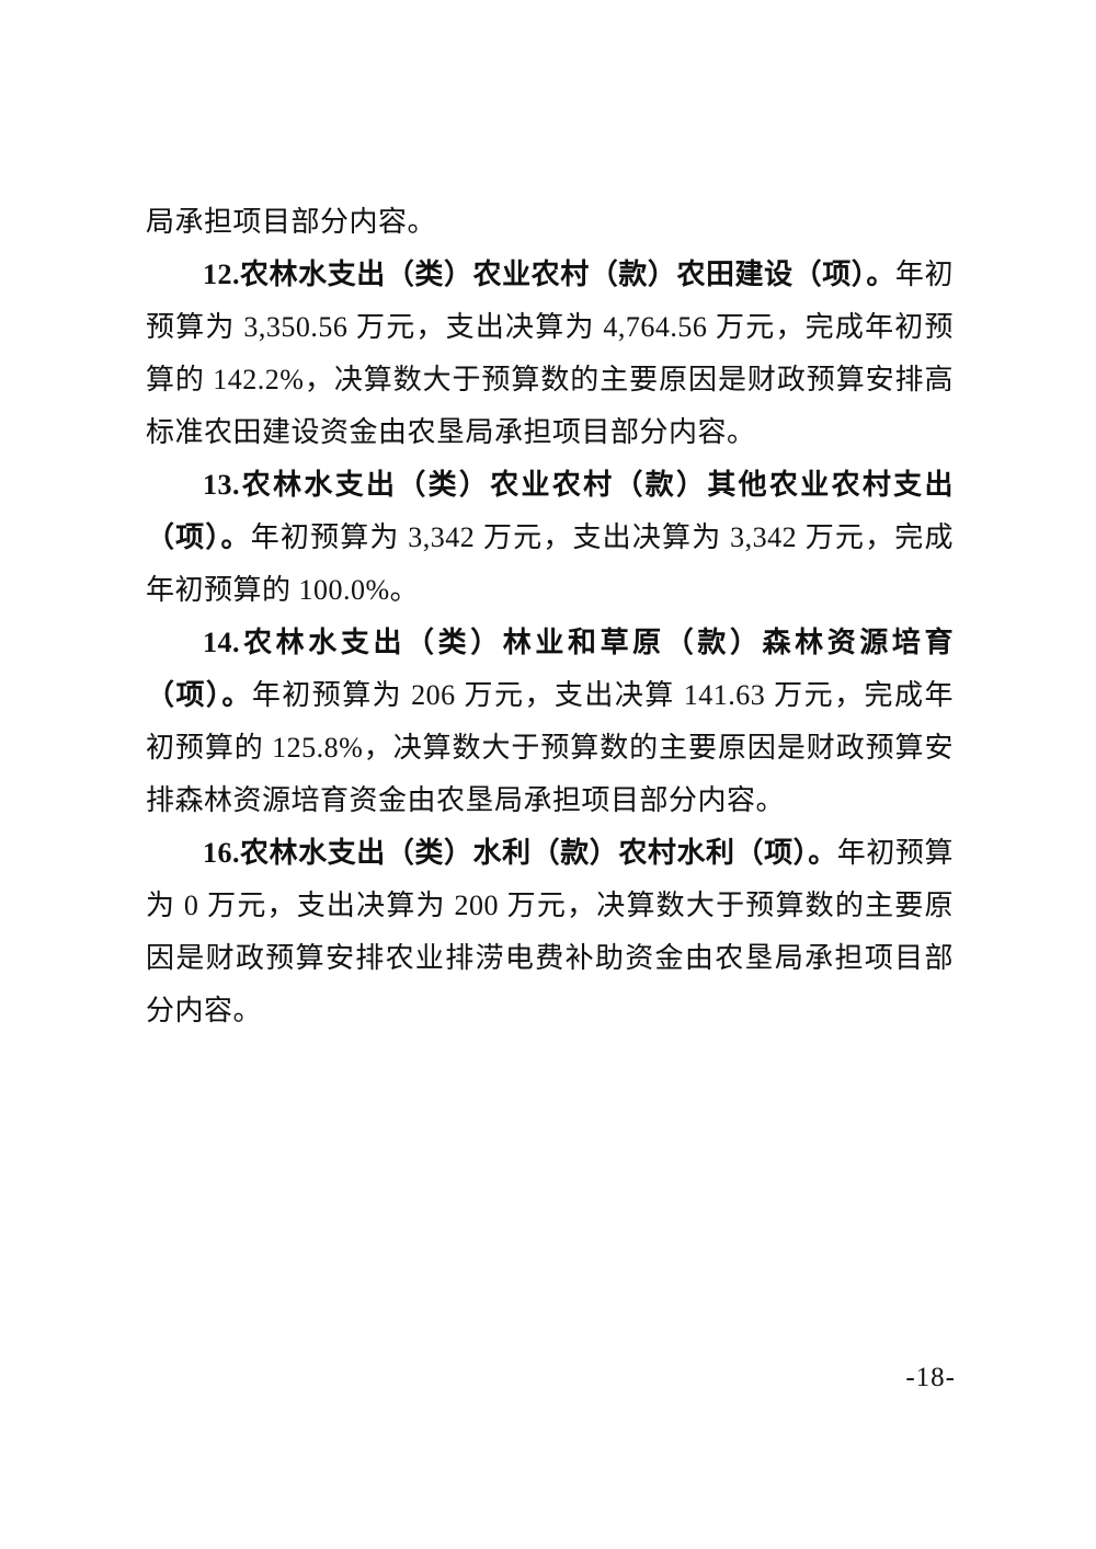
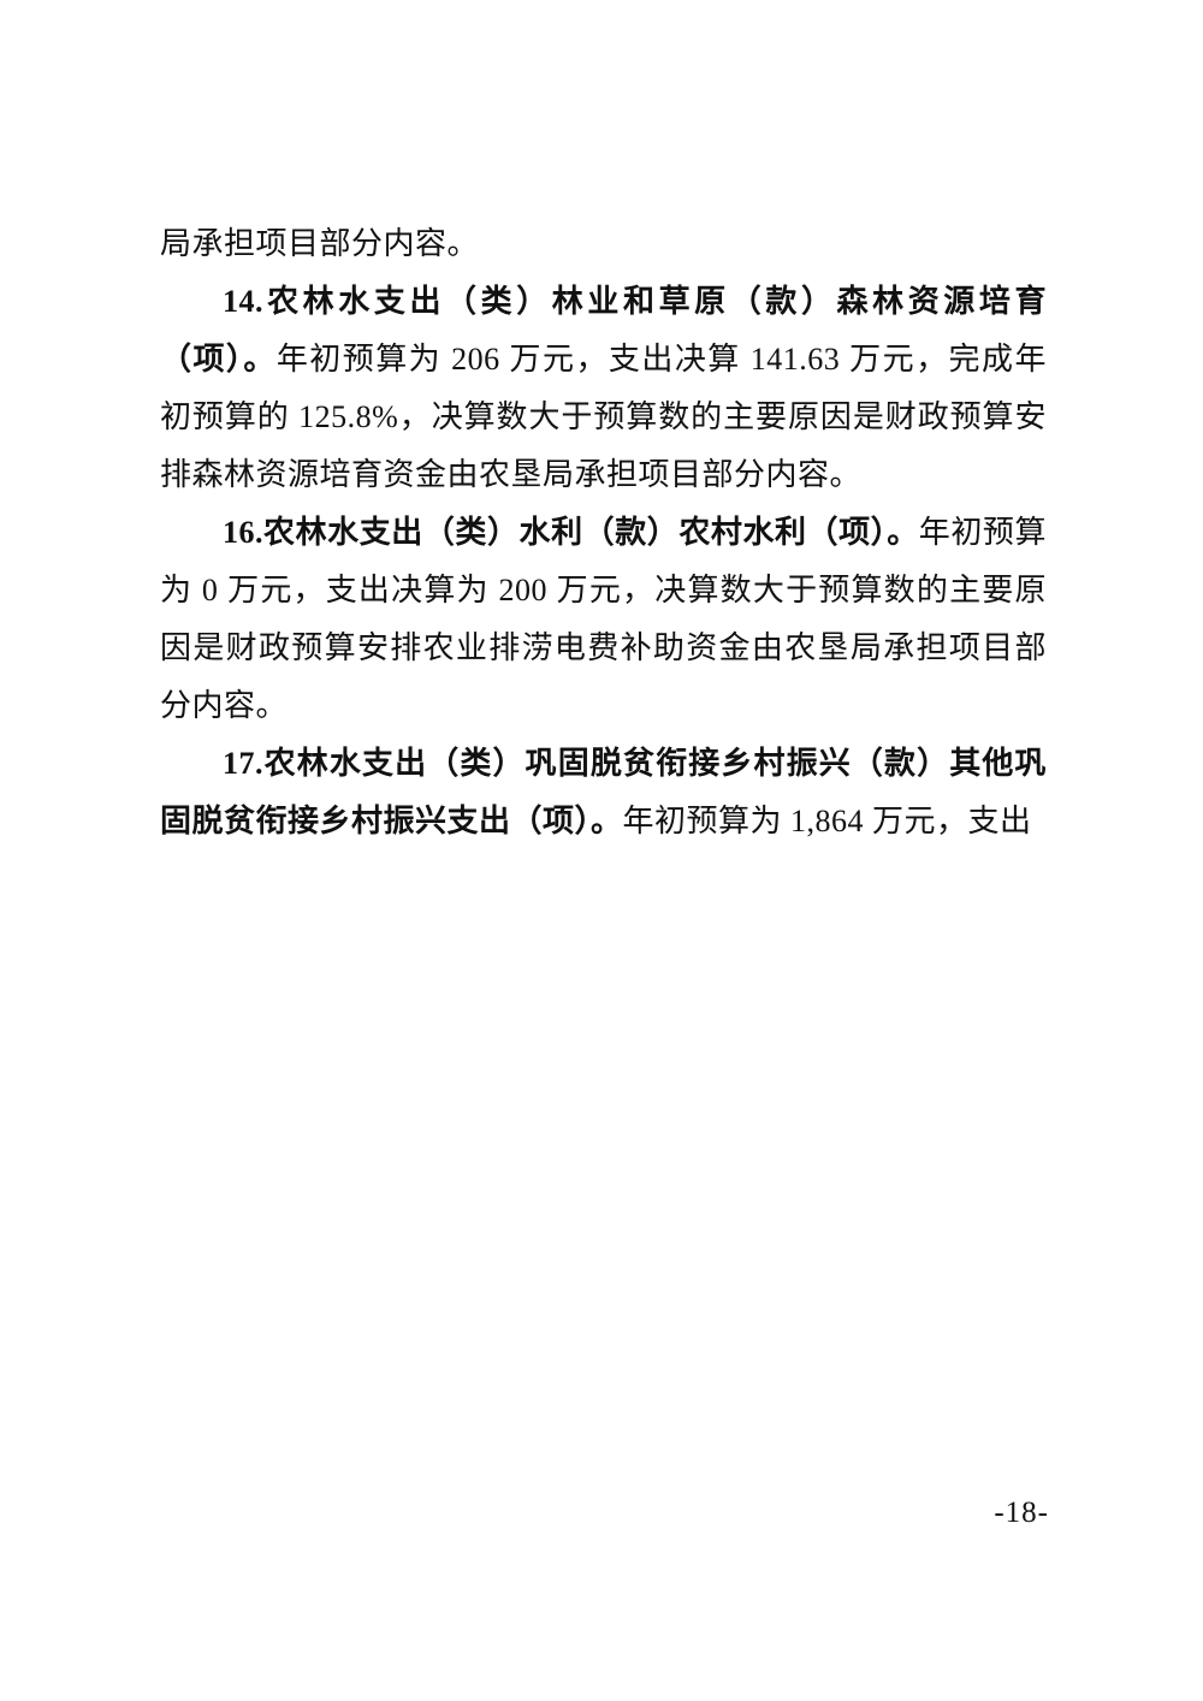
  局承担项目部分内容。
- 12.农林水支出（类）农业农村（款）农田建设（项）。年初预算为 3,350.56 万元，支出决算为 4,764.56 万元，完成年初预算的 142.2%，决算数大于预算数的主要原因是财政预算安排高标准农田建设资金由农垦局承担项目部分内容。
- 13.农林水支出（类）农业农村（款）其他农业农村支出（项）。年初预算为 3,342 万元，支出决算为 3,342 万元，完成年初预算的 100.0%。
  14.农林水支出（类）林业和草原（款）森林资源培育（项）。年初预算为 206 万元，支出决算 141.63 万元，完成年初预算的 125.8%，决算数大于预算数的主要原因是财政预算安排森林资源培育资金由农垦局承担项目部分内容。
  16.农林水支出（类）水利（款）农村水利（项）。年初预算为 0 万元，支出决算为 200 万元，决算数大于预算数的主要原因是财政预算安排农业排涝电费补助资金由农垦局承担项目部分内容。
+ 17.农林水支出（类）巩固脱贫衔接乡村振兴（款）其他巩固脱贫衔接乡村振兴支出（项）。年初预算为 1,864 万元，支出
  -18-
